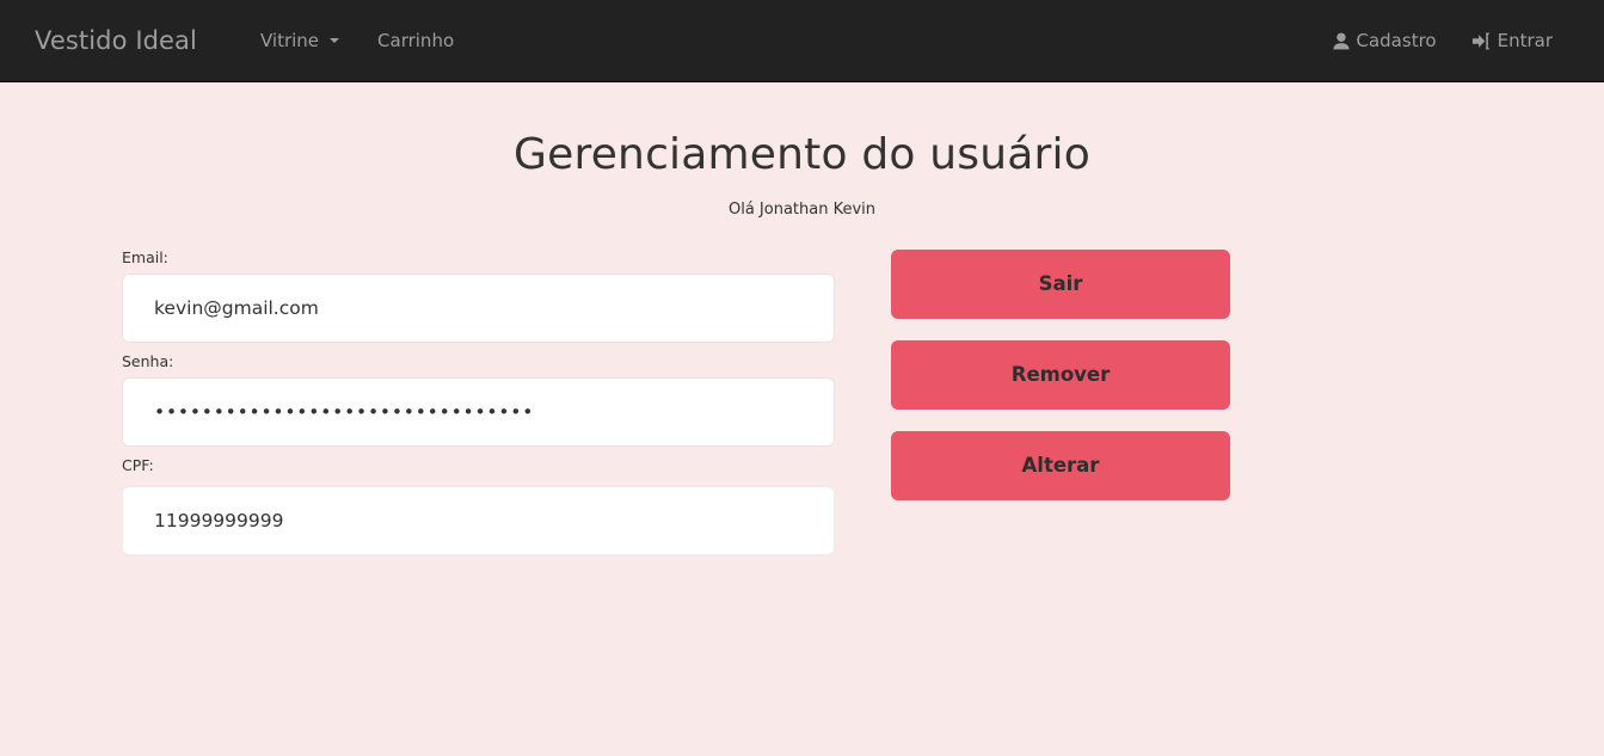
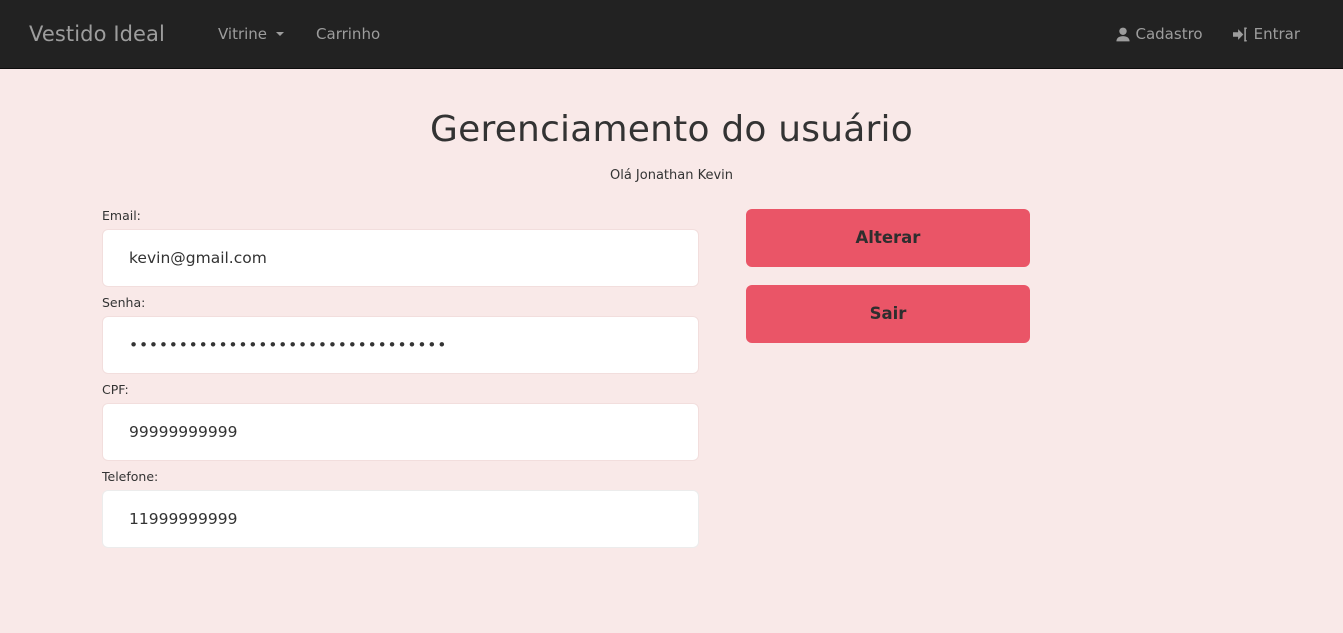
  Vestido Ideal
  Vitrine
  Carrinho
  Cadastro
  Entrar
  Gerenciamento do usuário
  Olá Jonathan Kevin
  Email:
  kevin@gmail.com
  Senha:
  ••••••••••••••••••••••••••••••••
  CPF:
+ 99999999999
+ Telefone:
  11999999999
- Sair
+ Alterar
- Remover
- Alterar
+ Sair
